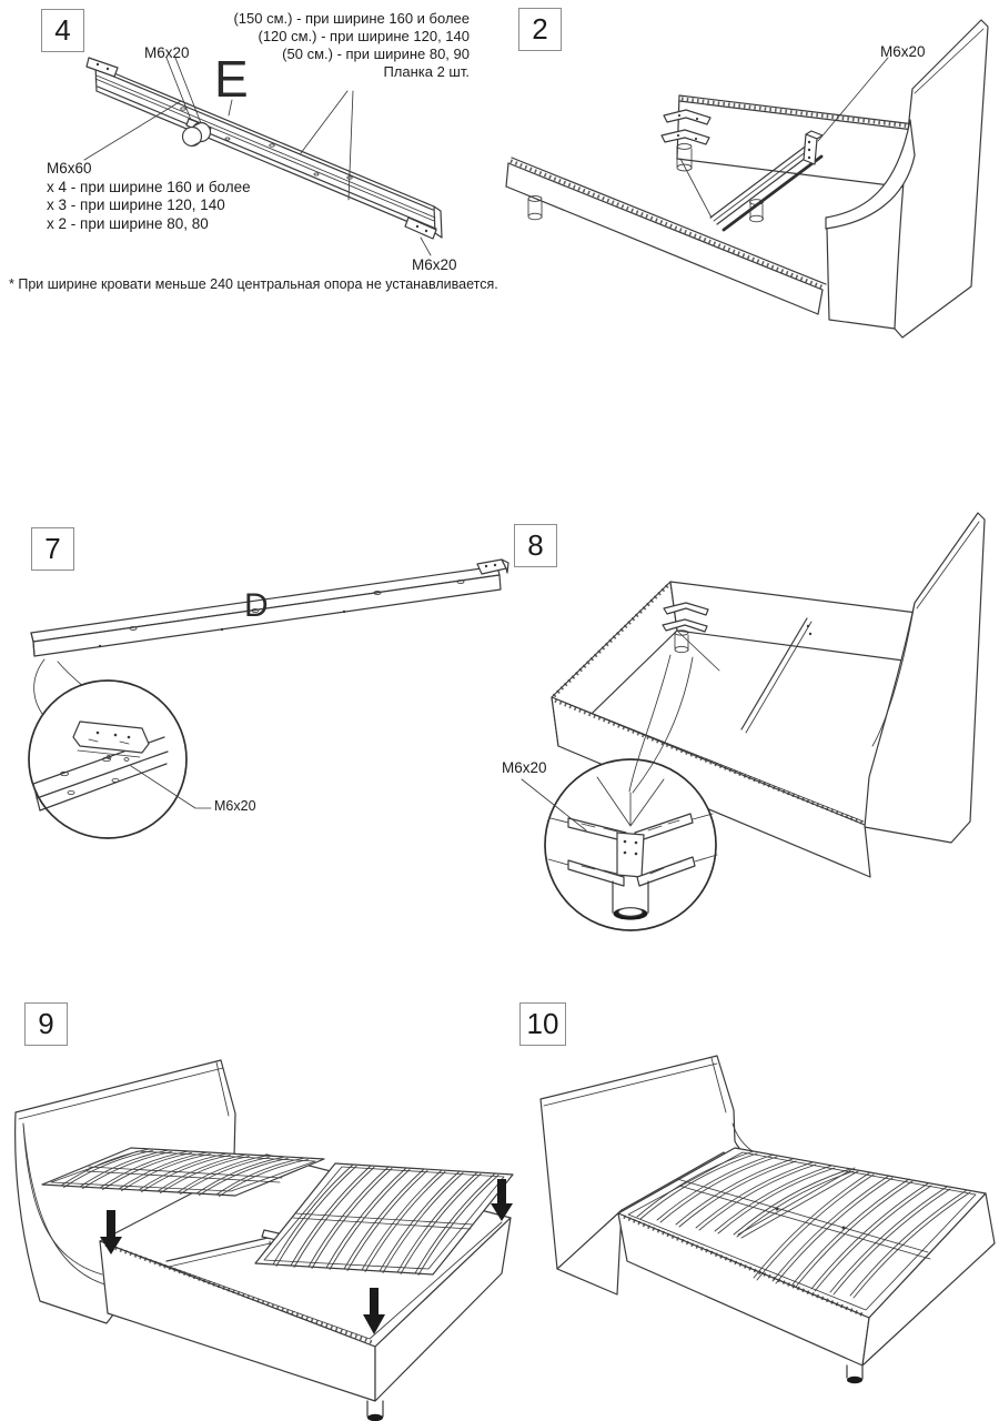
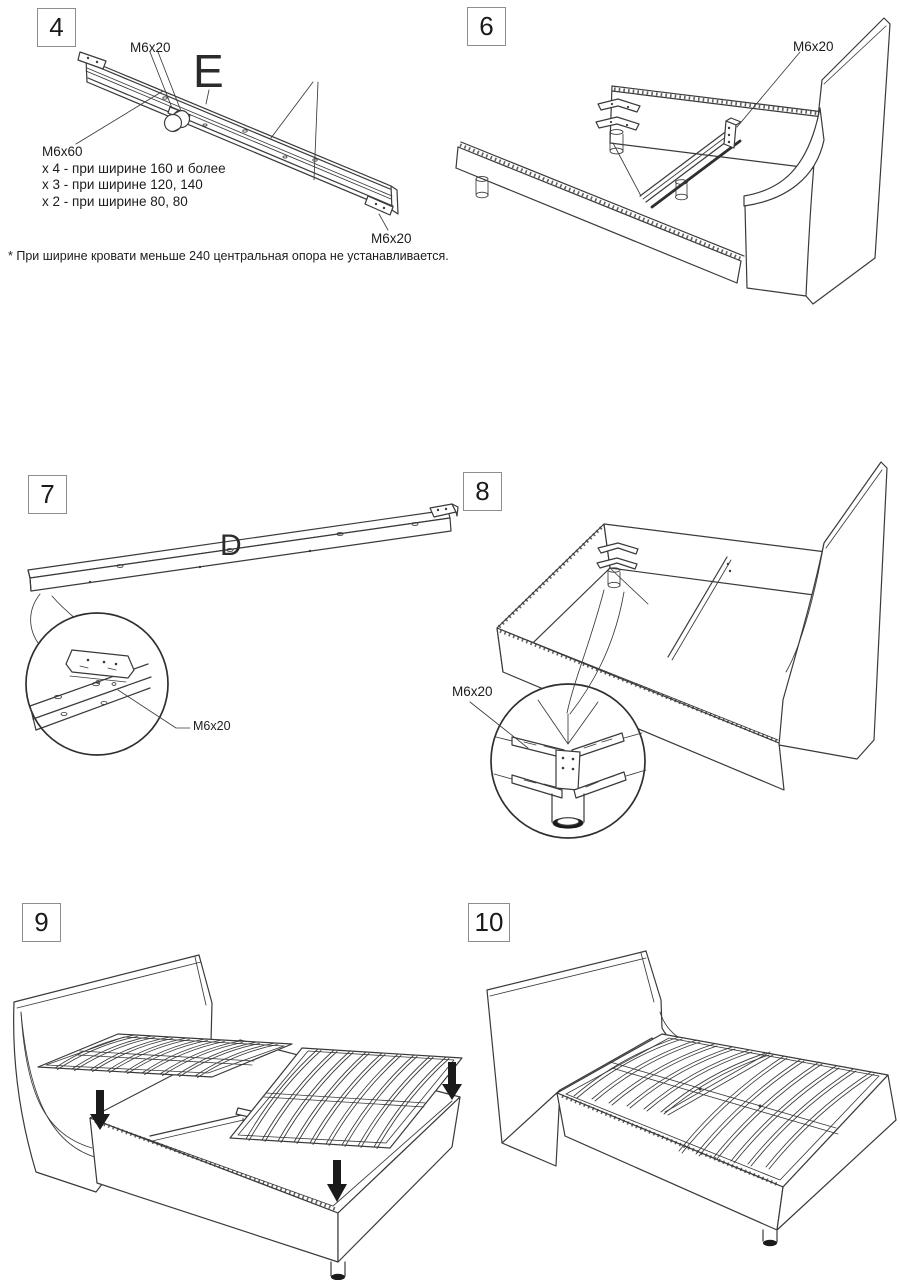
  4
- 2
+ 6
  7
  8
  9
  10
  M6x20
  E
- (150 см.) - при ширине 160 и более
- (120 см.) - при ширине 120, 140
- (50 см.) - при ширине 80, 90
- Планка 2 шт.
  M6x60
  x 4 - при ширине 160 и более
  x 3 - при ширине 120, 140
  x 2 - при ширине 80, 80
  M6x20
  * При ширине кровати меньше 240 центральная опора не устанавливается.
  M6x20
  D
  M6x20
  M6x20
